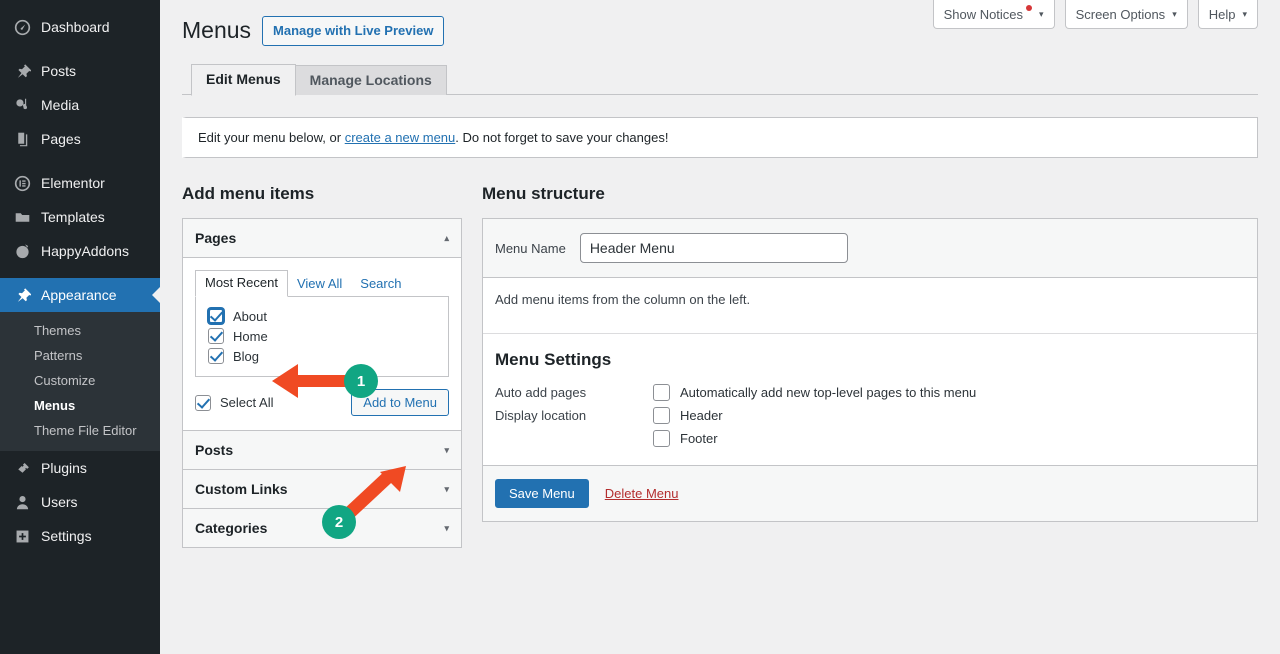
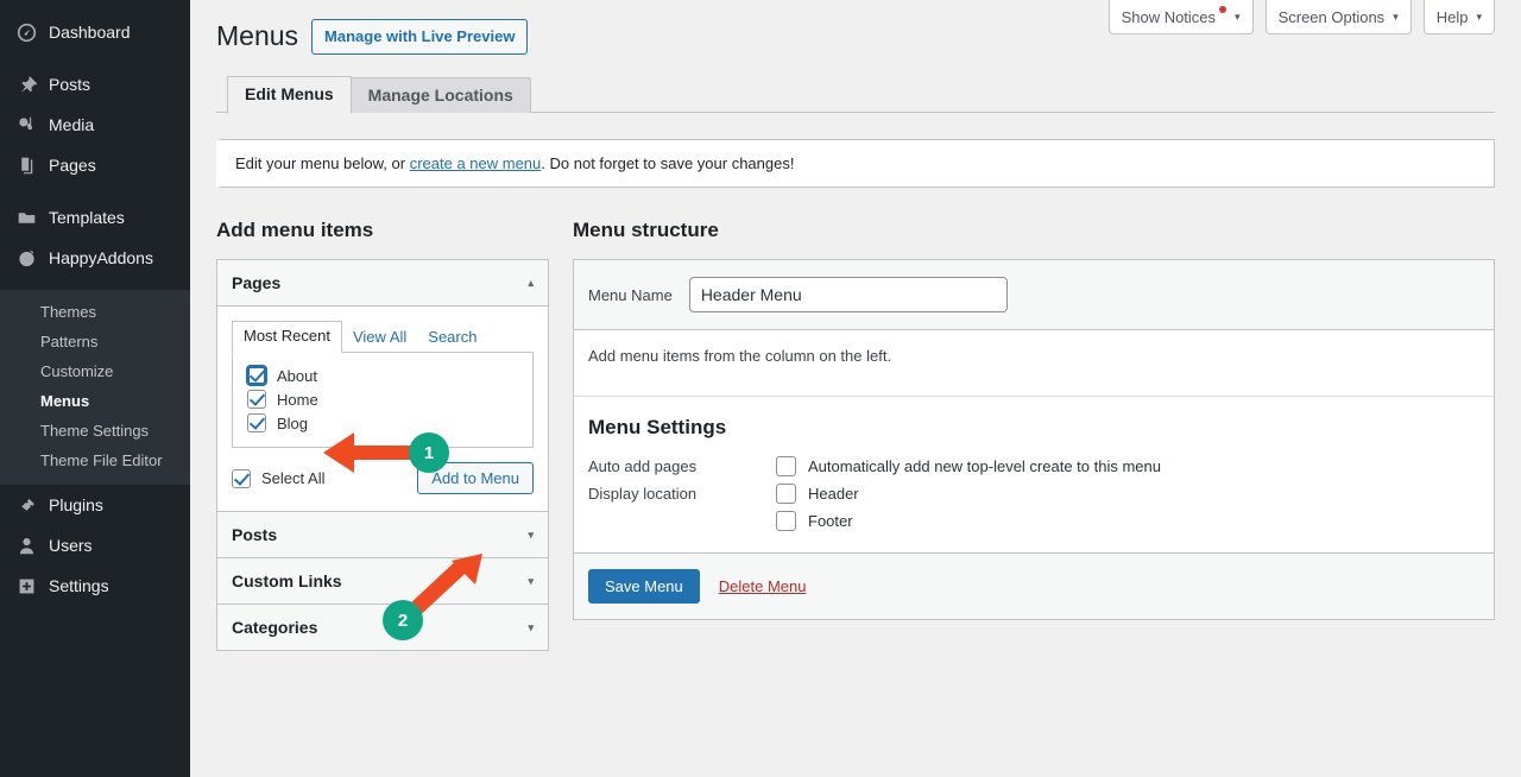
  Dashboard
  Posts
  Media
  Pages
- Elementor
  Templates
  HappyAddons
- Appearance
  Themes
  Patterns
  Customize
  Menus
+ Theme Settings
  Theme File Editor
  Plugins
  Users
  Settings
  Show Notices
  ▾
  Screen Options
  ▾
  Help
  ▾
  Menus
  Manage with Live Preview
  Edit Menus
  Manage Locations
  Edit your menu below, or create a new menu. Do not forget to save your changes!
  Add menu items
  Pages
  ▴
  Most Recent
  View All
  Search
  About
  Home
  Blog
  Select All
  Add to Menu
  Posts
  ▾
  Custom Links
  ▾
  Categories
  ▾
  Menu structure
  Menu Name
  Header Menu
  Add menu items from the column on the left.
  Menu Settings
  Auto add pages
- Automatically add new top-level pages to this menu
+ Automatically add new top-level create to this menu
  Display location
  Header
  Footer
  Save Menu
  Delete Menu
  1
  2
